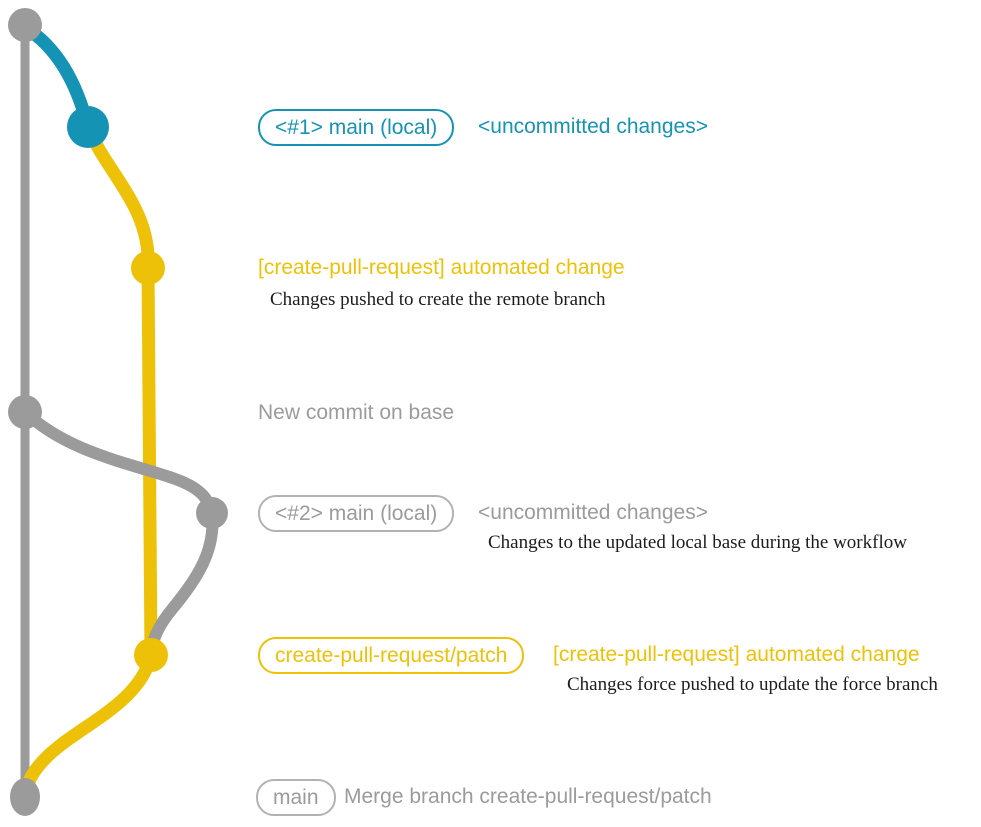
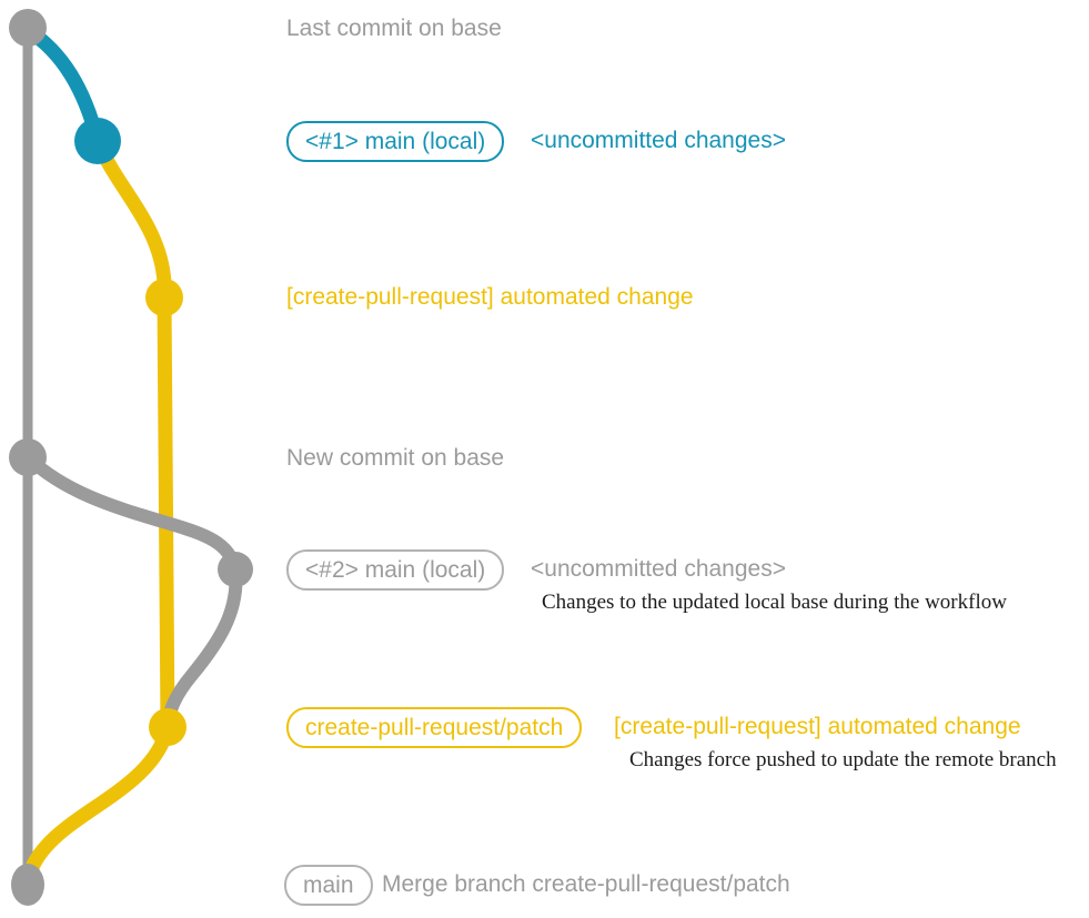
+ Last commit on base
  <#1> main (local)
  <uncommitted changes>
  [create-pull-request] automated change
- Changes pushed to create the remote branch
  New commit on base
  <#2> main (local)
  <uncommitted changes>
  Changes to the updated local base during the workflow
  create-pull-request/patch
  [create-pull-request] automated change
- Changes force pushed to update the force branch
+ Changes force pushed to update the remote branch
  main
  Merge branch create-pull-request/patch
